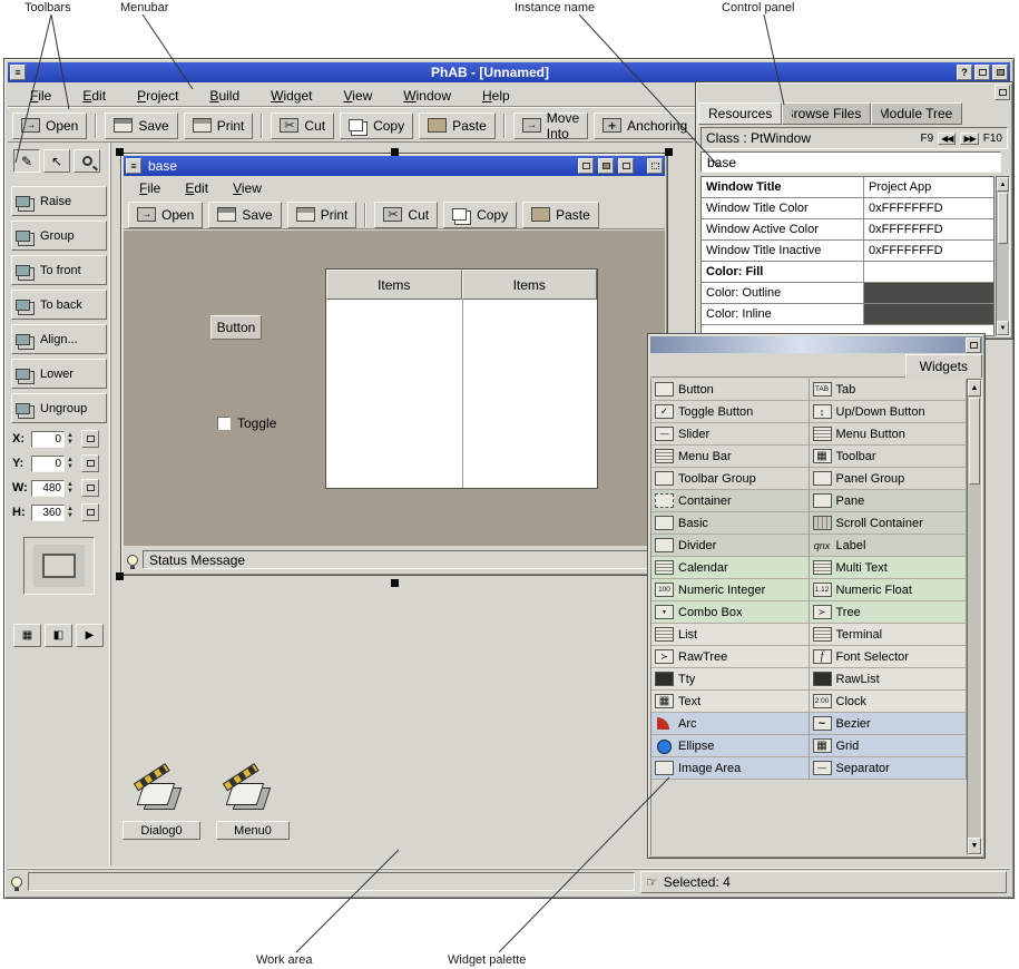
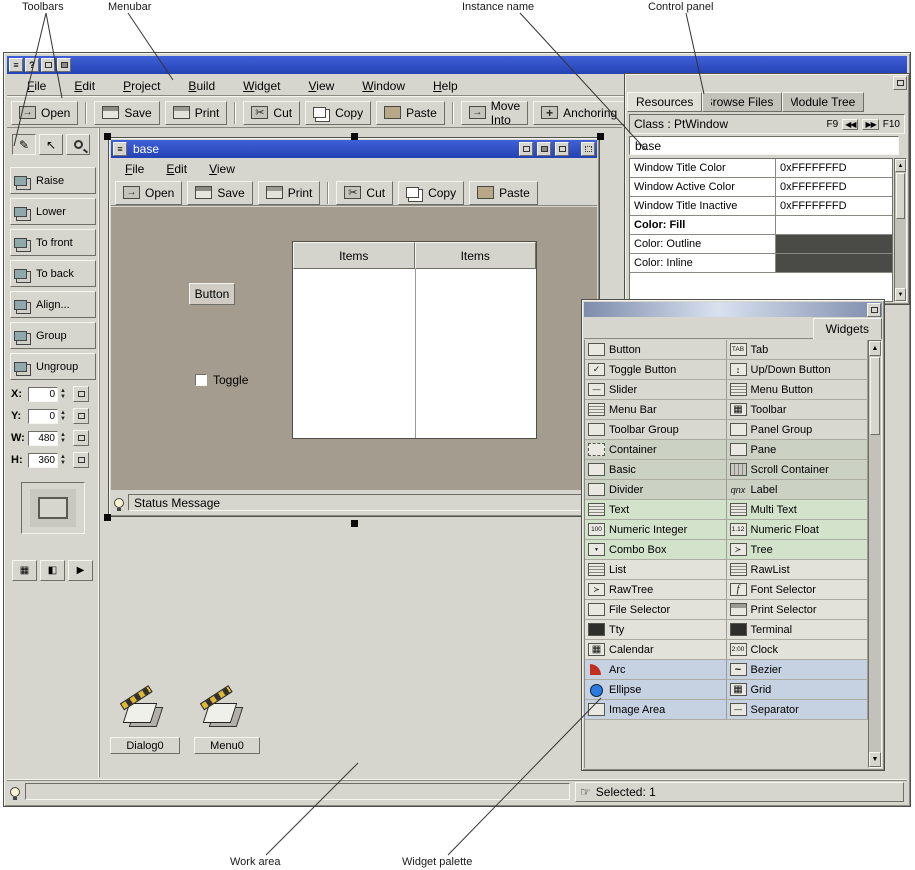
  Toolbars
  Menubar
  Instance name
  Control panel
  Work area
  Widget palette
  ≡
- PhAB - [Unnamed]
  ?
  File
  Edit
  Project
  Build
  Widget
  View
  Window
  Help
  Open
  Save
  Print
  Cut
  Copy
  Paste
  Move Into
  Anchoring
  ✎
  ↖
  Raise
- Group
+ Lower
  To front
  To back
  Align...
- Lower
+ Group
  Ungroup
  X:
  0
  Y:
  0
  W:
  480
  H:
  360
  ▦
  ◧
  ▶
  ≡
  base
  File
  Edit
  View
  Open
  Save
  Print
  Cut
  Copy
  Paste
  Button
  Toggle
  Items
  Items
  Status Message
  Resources
  rowse Files
  Module Tree
  Class : PtWindow
  F9
  ◀◀
  ▶▶
  F10
  base
- Window Title
- Project App
  Window Title Color
  0xFFFFFFFD
  Window Active Color
  0xFFFFFFFD
  Window Title Inactive
  0xFFFFFFFD
  Color: Fill
  Color: Outline
  Color: Inline
  Widgets
  Button
  Tab
  Toggle Button
  Up/Down Button
  Slider
  Menu Button
  Menu Bar
  Toolbar
  Toolbar Group
  Panel Group
  Container
  Pane
  Basic
  Scroll Container
  Divider
  qnx
  Label
- Calendar
+ Text
  Multi Text
  Numeric Integer
  Numeric Float
  Combo Box
  Tree
  List
- Terminal
+ RawList
  RawTree
  Font Selector
+ File Selector
+ Print Selector
  Tty
- RawList
+ Terminal
- Text
+ Calendar
  Clock
  Arc
  Bezier
  Ellipse
  Grid
  Image Area
  Separator
  Dialog0
  Menu0
  ☞
- Selected: 4
+ Selected: 1
